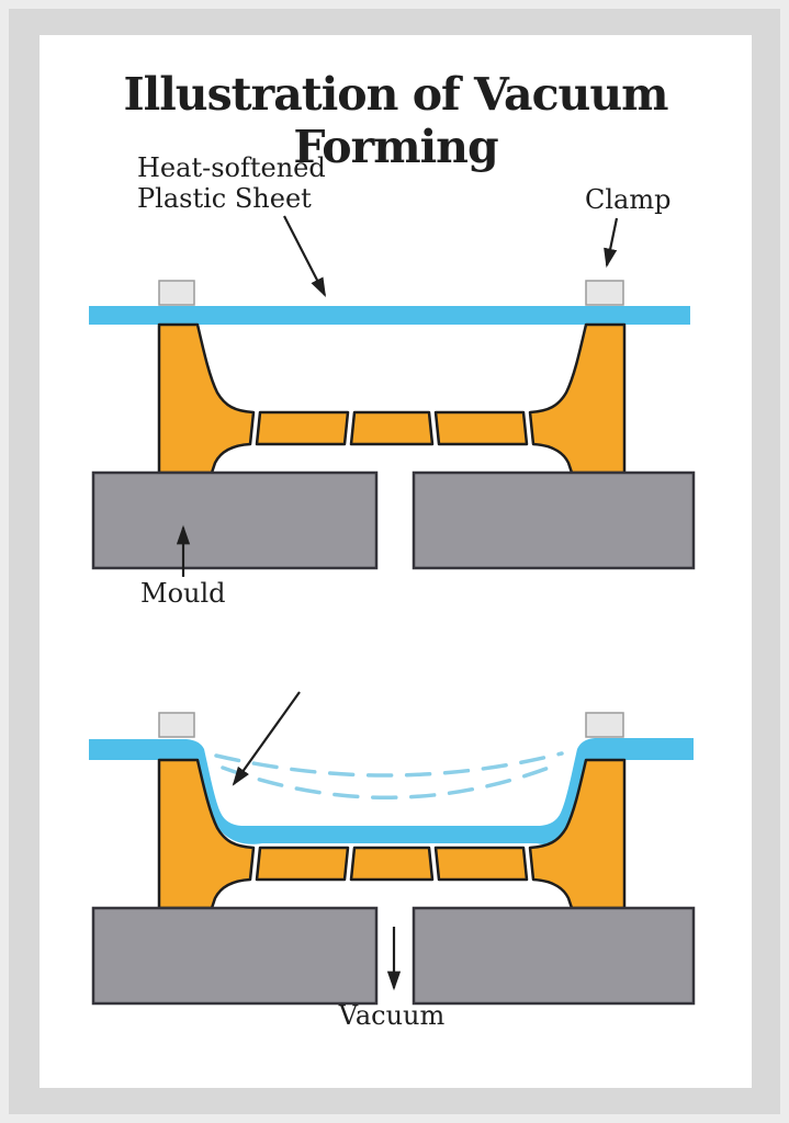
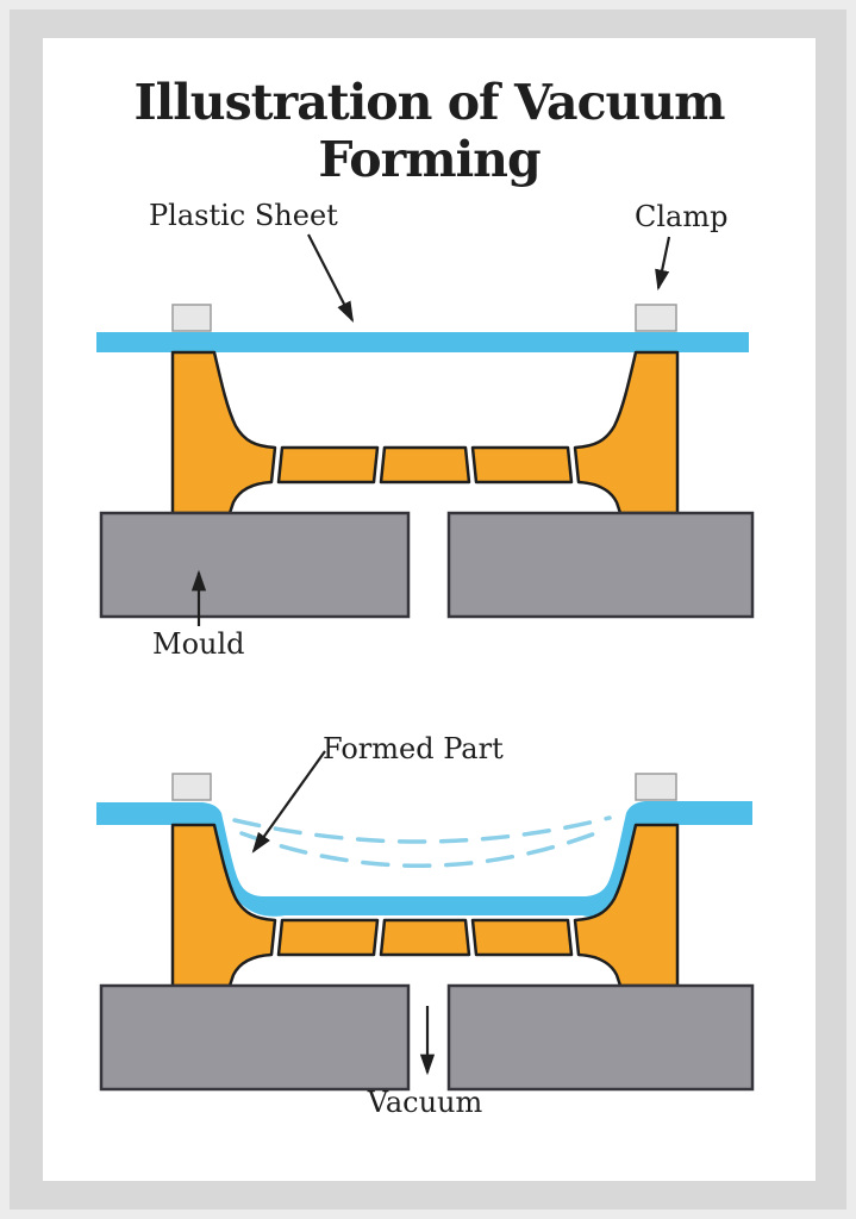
  Illustration of Vacuum Forming
- Heat-softened
  Plastic Sheet
  Clamp
  Mould
+ Formed Part
  Vacuum
